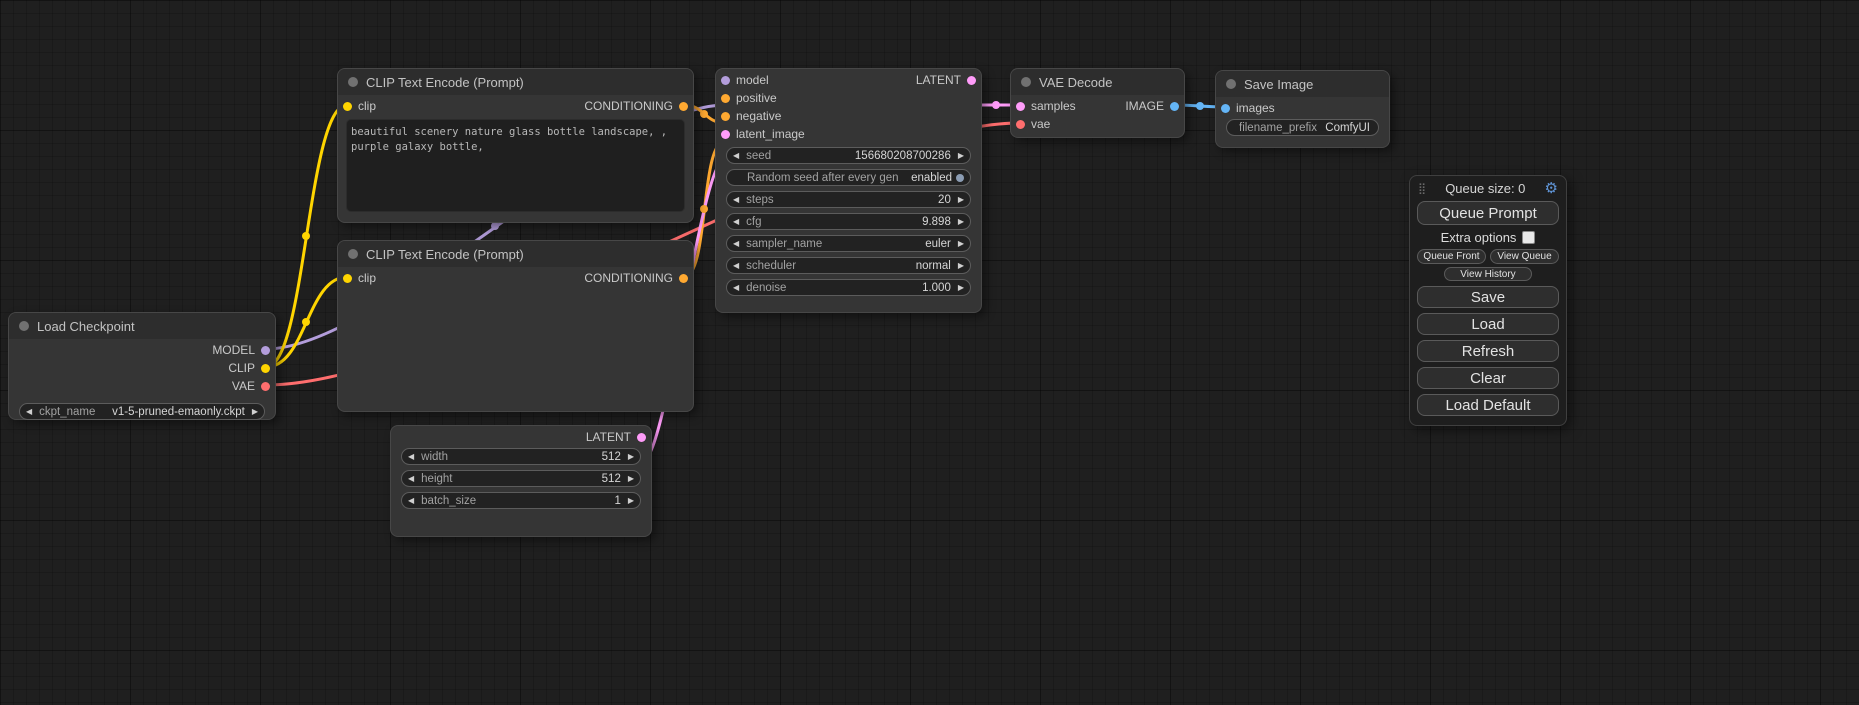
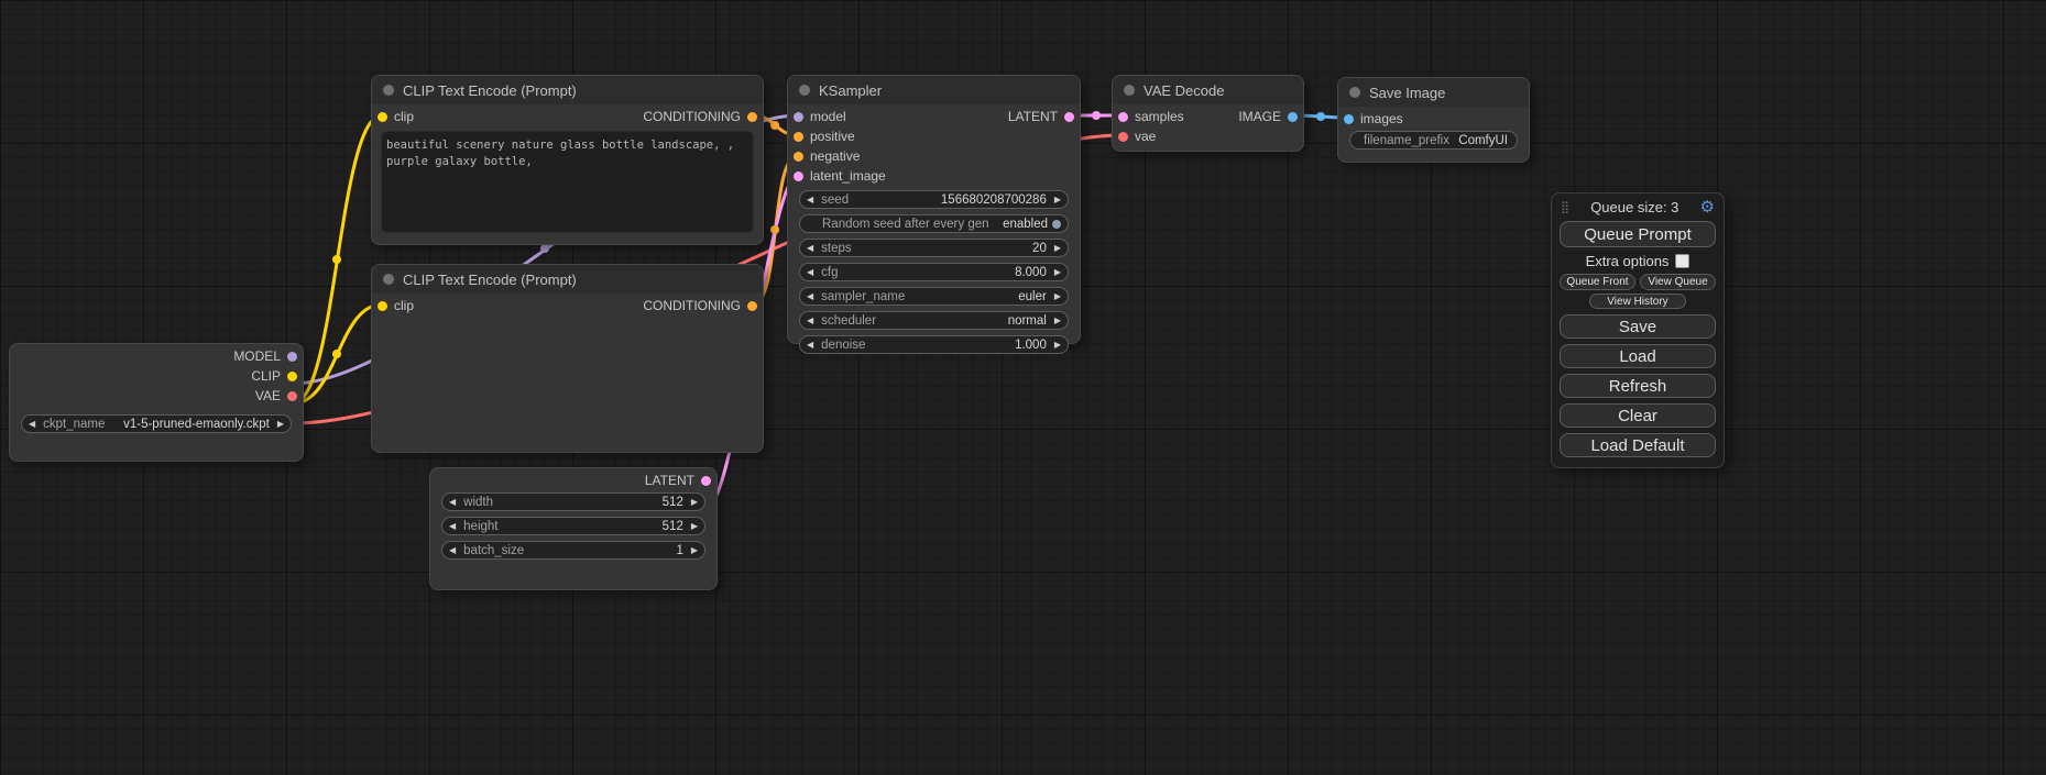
- Load Checkpoint
  MODEL
  CLIP
  VAE
  ◀
  ckpt_name
  v1-5-pruned-emaonly.ckpt
  ▶
  CLIP Text Encode (Prompt)
  clip
  CONDITIONING
  beautiful scenery nature glass bottle landscape, , purple galaxy bottle,
  CLIP Text Encode (Prompt)
  clip
  CONDITIONING
  LATENT
  ◀
  width
  512
  ▶
  ◀
  height
  512
  ▶
  ◀
  batch_size
  1
  ▶
+ KSampler
  model
  LATENT
  positive
  negative
  latent_image
  ◀
  seed
  156680208700286
  ▶
  Random seed after every gen
  enabled
  ◀
  steps
  20
  ▶
  ◀
  cfg
- 9.898
+ 8.000
  ▶
  ◀
  sampler_name
  euler
  ▶
  ◀
  scheduler
  normal
  ▶
  ◀
  denoise
  1.000
  ▶
  VAE Decode
  samples
  IMAGE
  vae
  Save Image
  images
  filename_prefix
  ComfyUI
  ⣿
- Queue size: 0
+ Queue size: 3
  ⚙
  Queue Prompt
  Extra options
  Queue Front
  View Queue
  View History
  Save
  Load
  Refresh
  Clear
  Load Default
